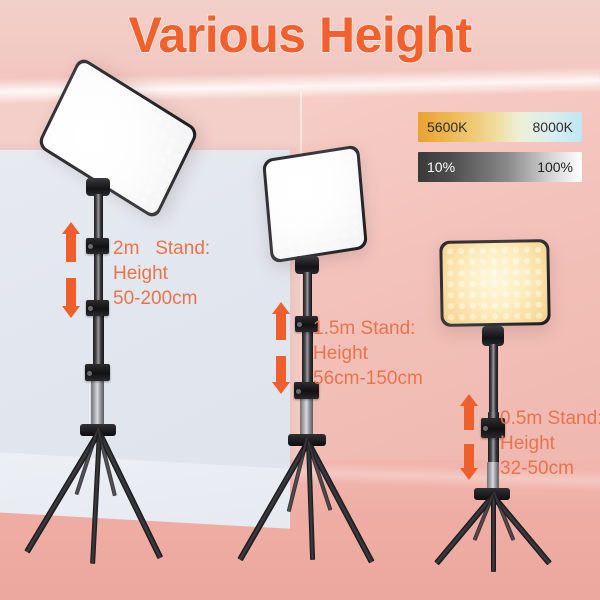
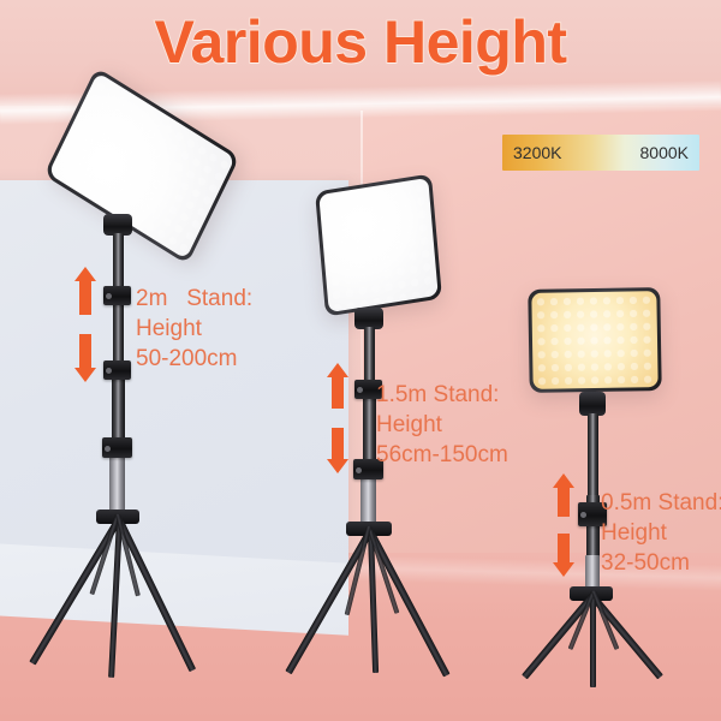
  Various Height
- 5600K
+ 3200K
  8000K
- 10%
- 100%
  2m Stand:
  Height
  50-200cm
  1.5m Stand:
  Height
  56cm-150cm
  0.5m Stand
  Height
  32-50cm
